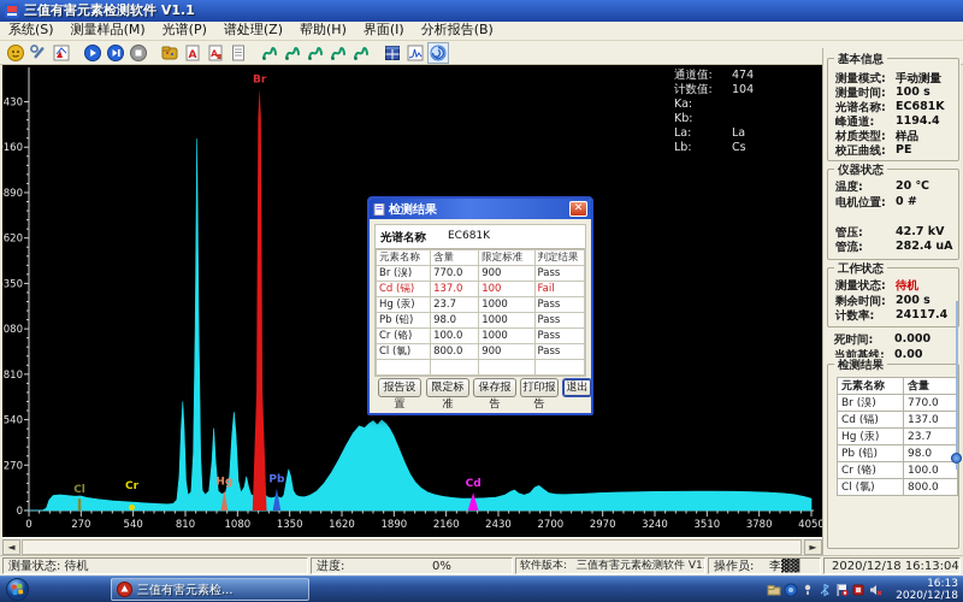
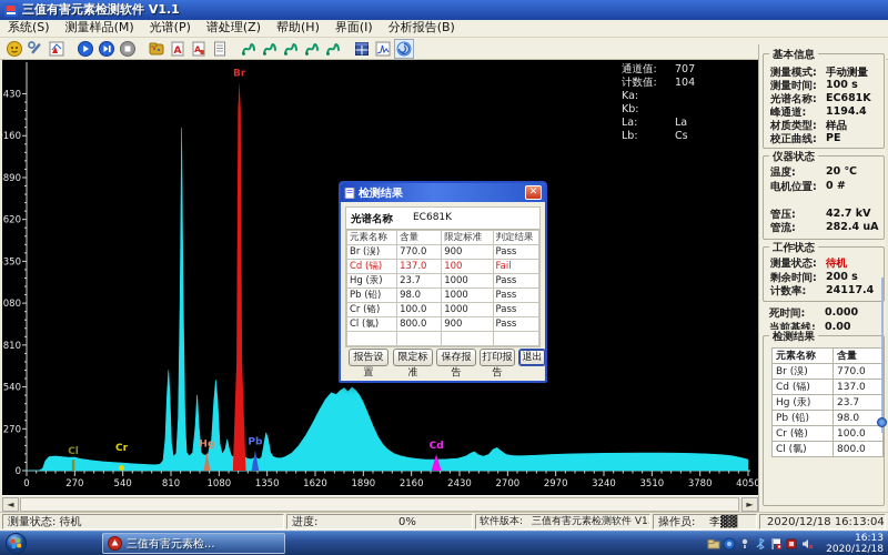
  三值有害元素检测软件 V1.1
  系统(S)
  测量样品(M)
  光谱(P)
  谱处理(Z)
  帮助(H)
  界面(I)
  分析报告(B)
  A
  A
  0
  270
  540
  810
  080
  350
  620
  890
  0
  270
  540
  810
  1080
  1350
  1620
  1890
  2160
  2430
  2700
  2970
  3240
  3510
  3780
  405
  Cl
  Cr
  Br
  Pb
  Cd
  Hg
- 通道值: 474
+ 通道值: 707
  计数值: 104
  Ka:
  Kb:
  La: La
  Lb: Cs
  ◄
  ►
  基本信息
  测量模式:
  手动测量
  测量时间:
  100 s
  光谱名称:
  EC681K
  峰通道:
  1194.4
  材质类型:
  样品
  校正曲线:
  PE
  仪器状态
  温度:
  20 ℃
  电机位置:
  0 #
  管压:
  42.7 kV
  管流:
  282.4 uA
  工作状态
  测量状态:
  待机
  剩余时间:
  200 s
  计数率:
  24117.4
  死时间:
  0.000
  当前基线:
  0.00
  检测结果
  元素名称	含量
  Br (溴)	770.0
  Cd (镉)	137.0
  Hg (汞)	23.7
  Pb (铅)	98.0
  Cr (铬)	100.0
  Cl (氯)	800.0
  检测结果
  ✕
  光谱名称
  EC681K
  元素名称	含量	限定标准	判定结果
  Br (溴)	770.0	900	Pass
  Cd (镉)	137.0	100	Fail
  Hg (汞)	23.7	1000	Pass
  Pb (铅)	98.0	1000	Pass
  Cr (铬)	100.0	1000	Pass
  Cl (氯)	800.0	900	Pass
  报告设置
  限定标准
  保存报告
  打印报告
  退出
  测量状态: 待机
  进度:
  0%
  软件版本:
  操作员:
  李▓▓
  2020/12/18 16:13:04
  三值有害元素检...
  16:13
  2020/12/18
